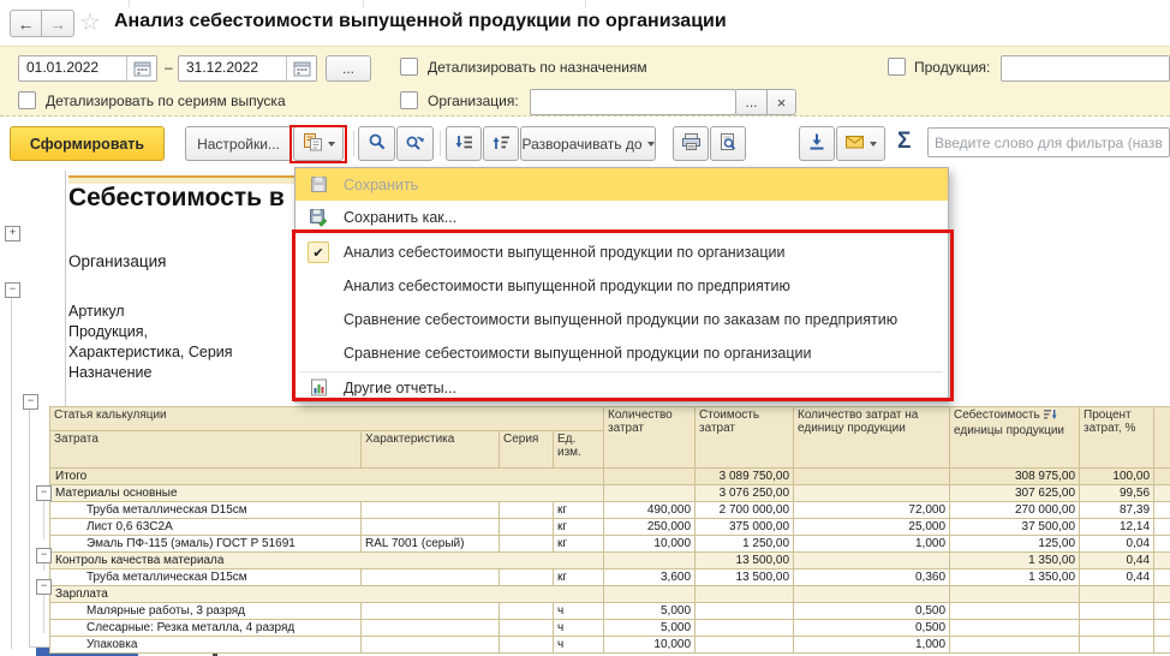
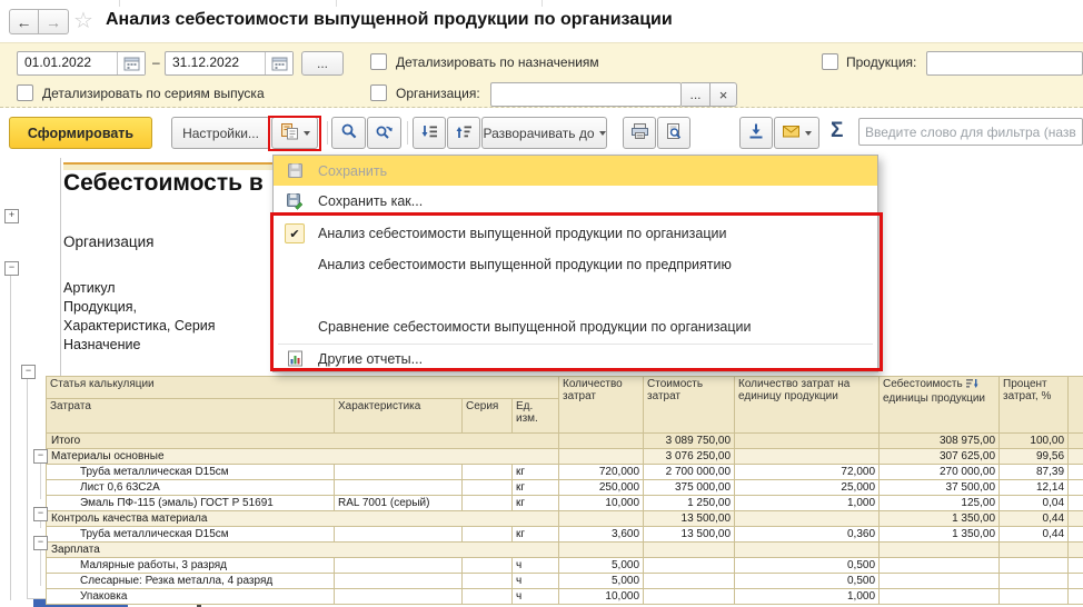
  ←
  →
  ☆
  Анализ себестоимости выпущенной продукции по организации
  01.01.2022
  –
  31.12.2022
  ...
  Детализировать по назначениям
  Продукция:
  Детализировать по сериям выпуска
  Организация:
  ...
  ×
  Сформировать
  Настройки...
  Разворачивать до
  Σ
  Введите слово для фильтра (назв
  Себестоимость в
  Организация
  Артикул
  Продукция,
  Характеристика, Серия
  Назначение
  +
  −
  −
  −
  −
  −
  Статья калькуляции	Количество затрат	Стоимость затрат	Количество затрат на единицу продукции	Себестоимость единицы продукции	Процент затрат, %
  Затрата	Характеристика	Серия	Ед. изм.
  Итого		3 089 750,00		308 975,00	100,00
  Материалы основные		3 076 250,00		307 625,00	99,56
- Труба металлическая D15см			кг	490,000	2 700 000,00	72,000	270 000,00	87,39
+ Труба металлическая D15см			кг	720,000	2 700 000,00	72,000	270 000,00	87,39
  Лист 0,6 63С2А			кг	250,000	375 000,00	25,000	37 500,00	12,14
  Эмаль ПФ-115 (эмаль) ГОСТ Р 51691	RAL 7001 (серый)		кг	10,000	1 250,00	1,000	125,00	0,04
  Контроль качества материала		13 500,00		1 350,00	0,44
  Труба металлическая D15см			кг	3,600	13 500,00	0,360	1 350,00	0,44
  Зарплата
  Малярные работы, 3 разряд			ч	5,000		0,500
  Слесарные: Резка металла, 4 разряд			ч	5,000		0,500
  Упаковка			ч	10,000		1,000
  Сохранить
  Сохранить как...
  ✔
  Анализ себестоимости выпущенной продукции по организации
  Анализ себестоимости выпущенной продукции по предприятию
- Сравнение себестоимости выпущенной продукции по заказам по предприятию
  Сравнение себестоимости выпущенной продукции по организации
  Другие отчеты...
